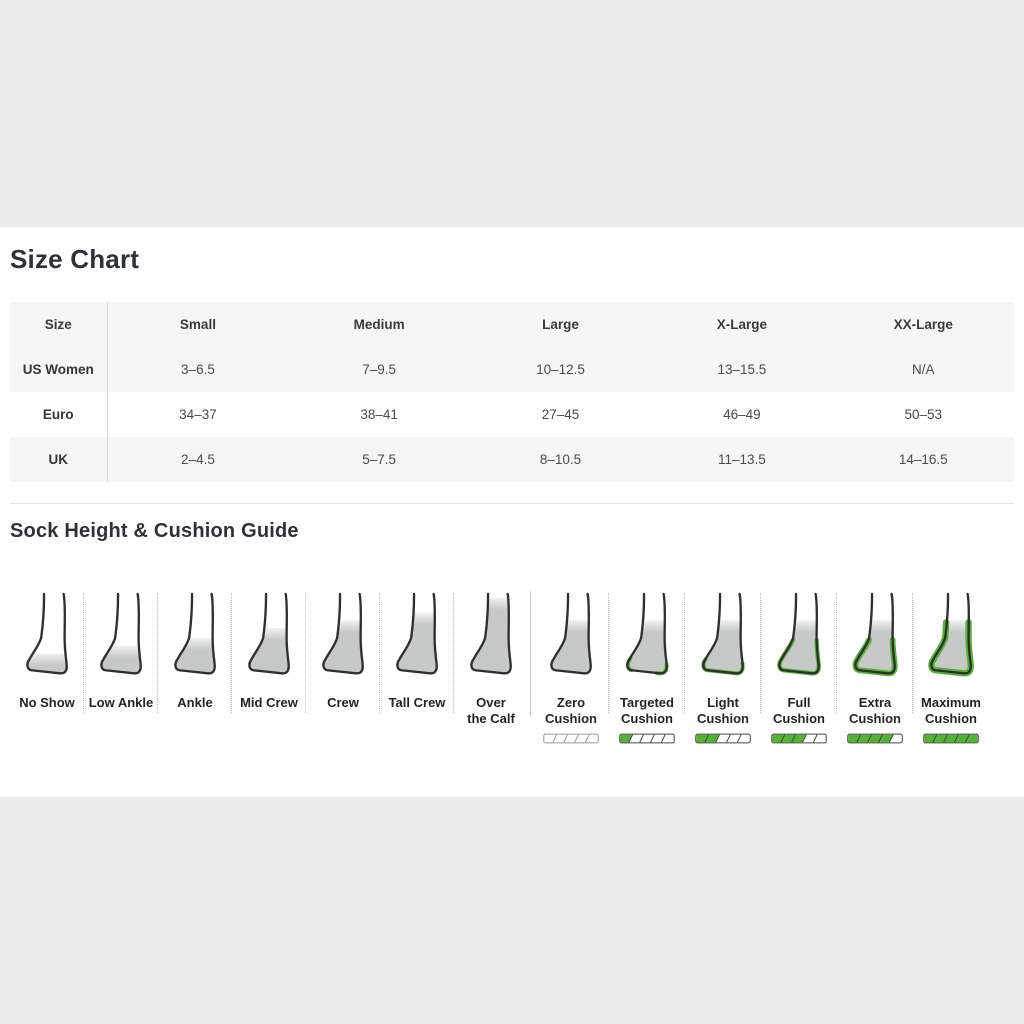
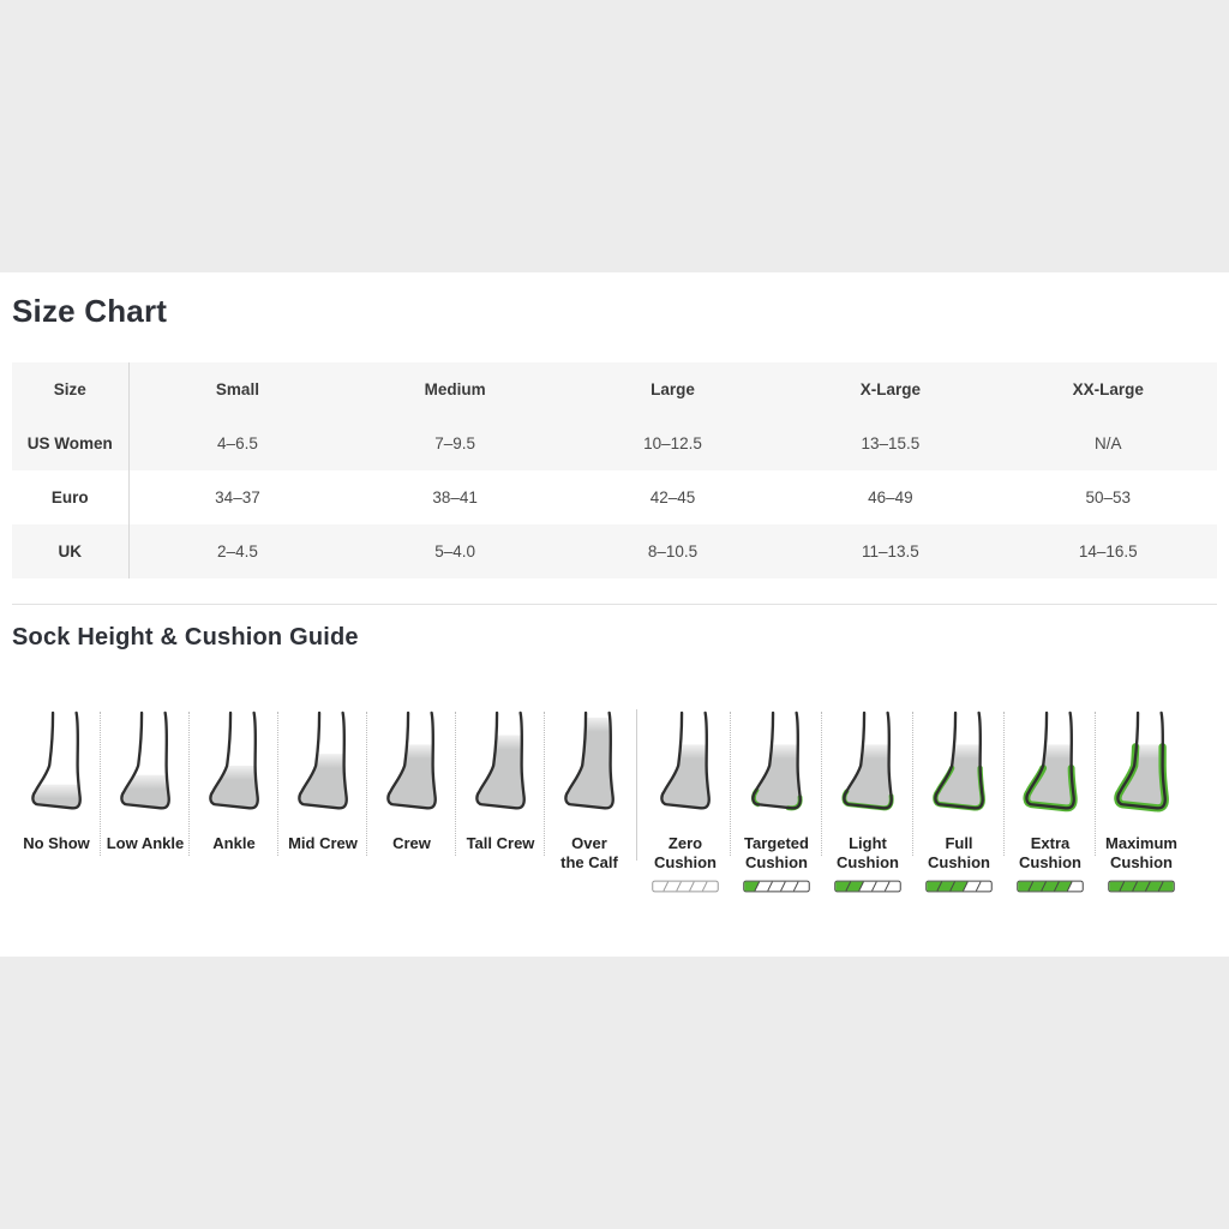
  Size Chart
  Size	Small	Medium	Large	X-Large	XX-Large
- US Women	3–6.5	7–9.5	10–12.5	13–15.5	N/A
+ US Women	4–6.5	7–9.5	10–12.5	13–15.5	N/A
- Euro	34–37	38–41	27–45	46–49	50–53
+ Euro	34–37	38–41	42–45	46–49	50–53
- UK	2–4.5	5–7.5	8–10.5	11–13.5	14–16.5
+ UK	2–4.5	5–4.0	8–10.5	11–13.5	14–16.5
  Sock Height & Cushion Guide
  No Show
  Low Ankle
  Ankle
  Mid Crew
  Crew
  Tall Crew
  Over
  the Calf
  Zero
  Cushion
  Targeted
  Cushion
  Light
  Cushion
  Full
  Cushion
  Extra
  Cushion
  Maximum
  Cushion
